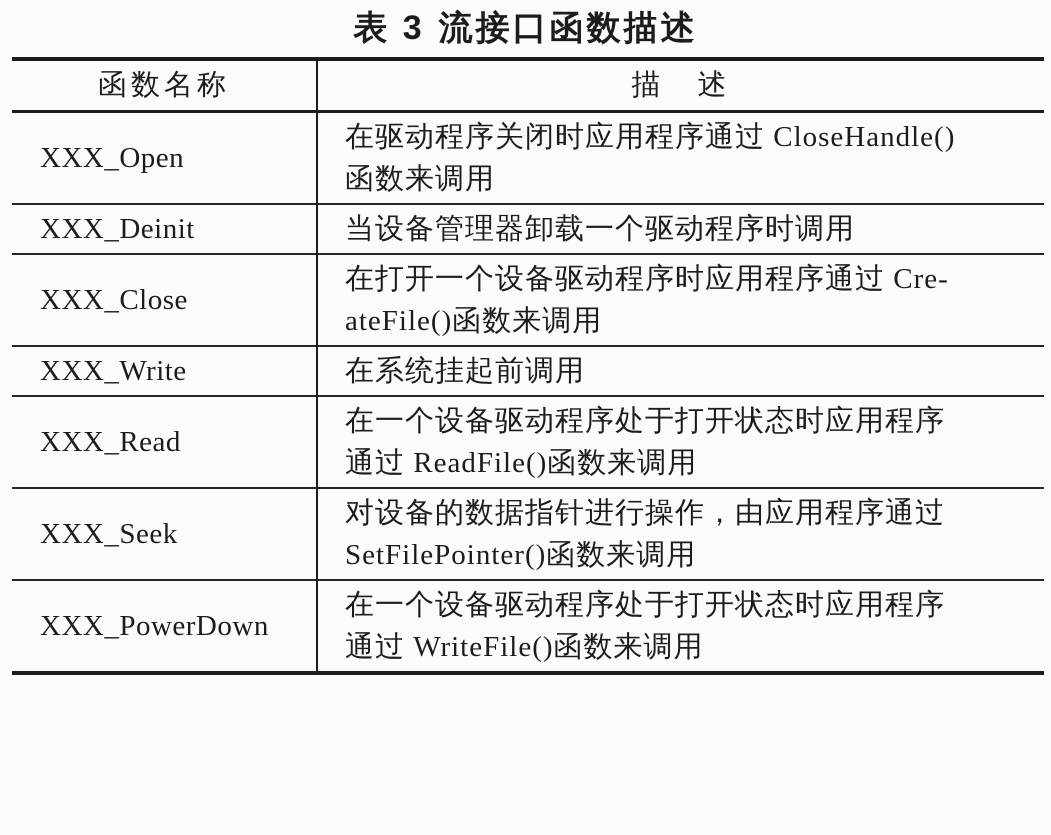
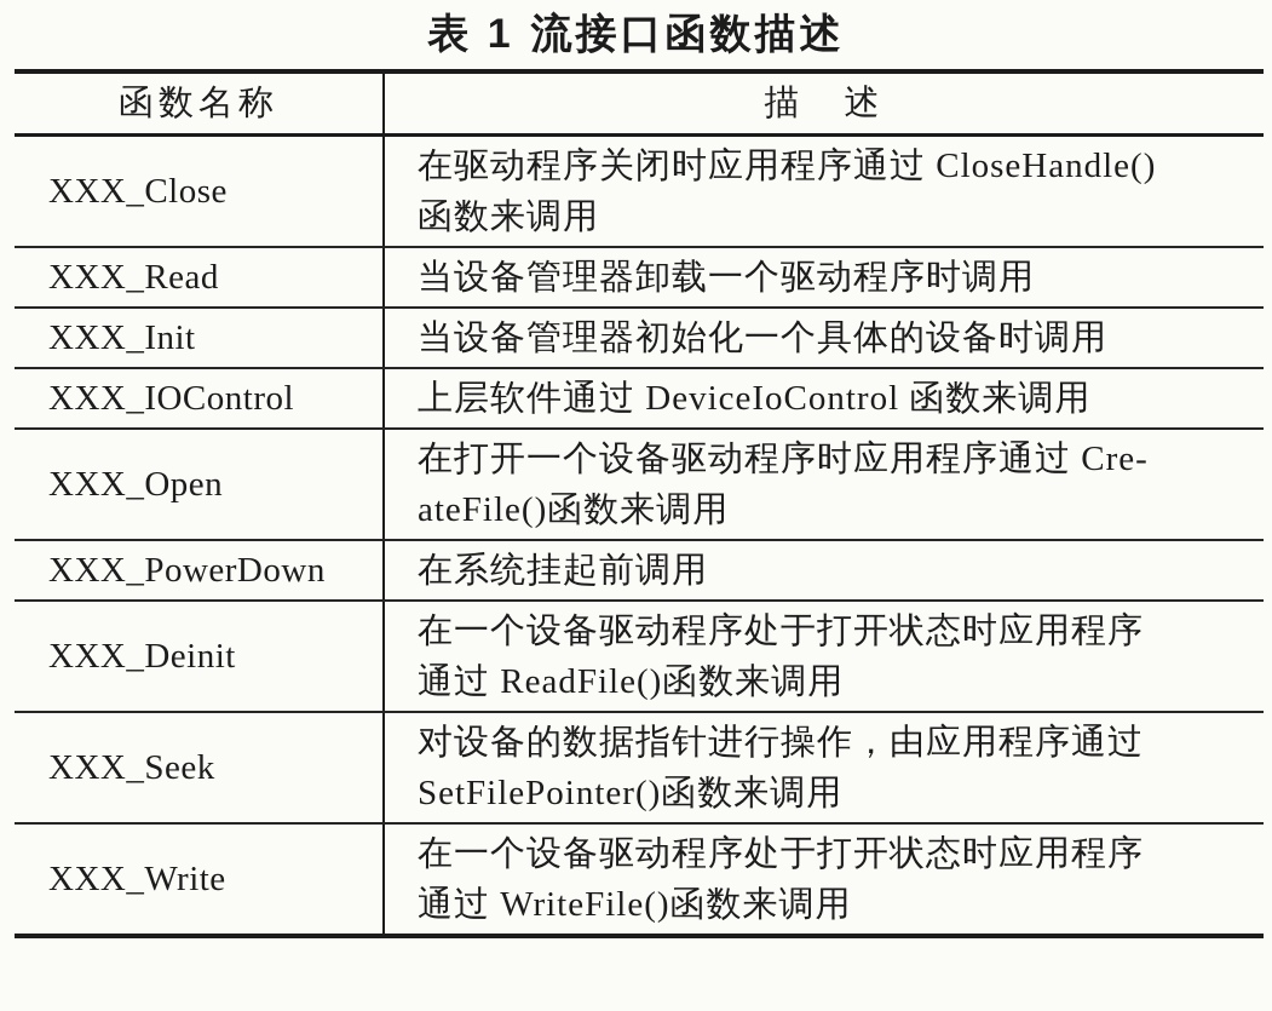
- 表 3 流接口函数描述
+ 表 1 流接口函数描述
  函数名称	描 述
- XXX_Open	在驱动程序关闭时应用程序通过 CloseHandle() 函数来调用
+ XXX_Close	在驱动程序关闭时应用程序通过 CloseHandle() 函数来调用
- XXX_Deinit	当设备管理器卸载一个驱动程序时调用
+ XXX_Read	当设备管理器卸载一个驱动程序时调用
+ XXX_Init	当设备管理器初始化一个具体的设备时调用
+ XXX_IOControl	上层软件通过 DeviceIoControl 函数来调用
- XXX_Close	在打开一个设备驱动程序时应用程序通过 Cre- ateFile()函数来调用
+ XXX_Open	在打开一个设备驱动程序时应用程序通过 Cre- ateFile()函数来调用
- XXX_Write	在系统挂起前调用
+ XXX_PowerDown	在系统挂起前调用
- XXX_Read	在一个设备驱动程序处于打开状态时应用程序 通过 ReadFile()函数来调用
+ XXX_Deinit	在一个设备驱动程序处于打开状态时应用程序 通过 ReadFile()函数来调用
  XXX_Seek	对设备的数据指针进行操作，由应用程序通过 SetFilePointer()函数来调用
- XXX_PowerDown	在一个设备驱动程序处于打开状态时应用程序 通过 WriteFile()函数来调用
+ XXX_Write	在一个设备驱动程序处于打开状态时应用程序 通过 WriteFile()函数来调用
